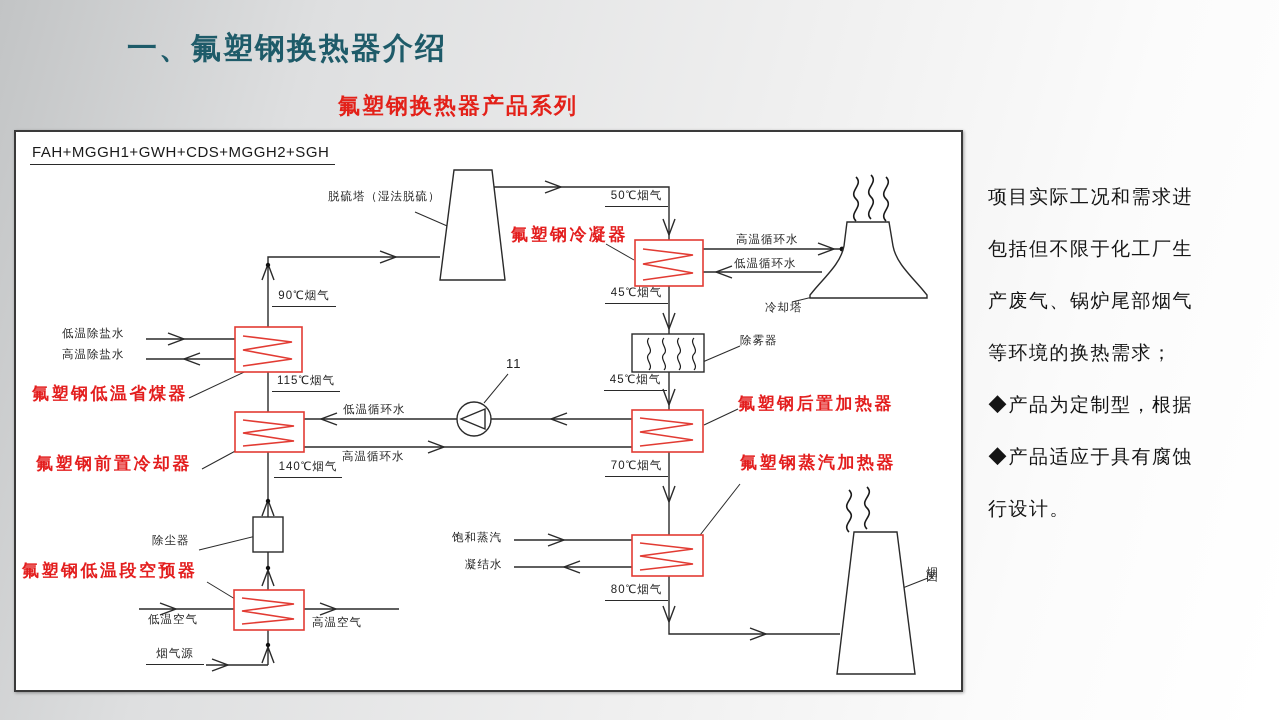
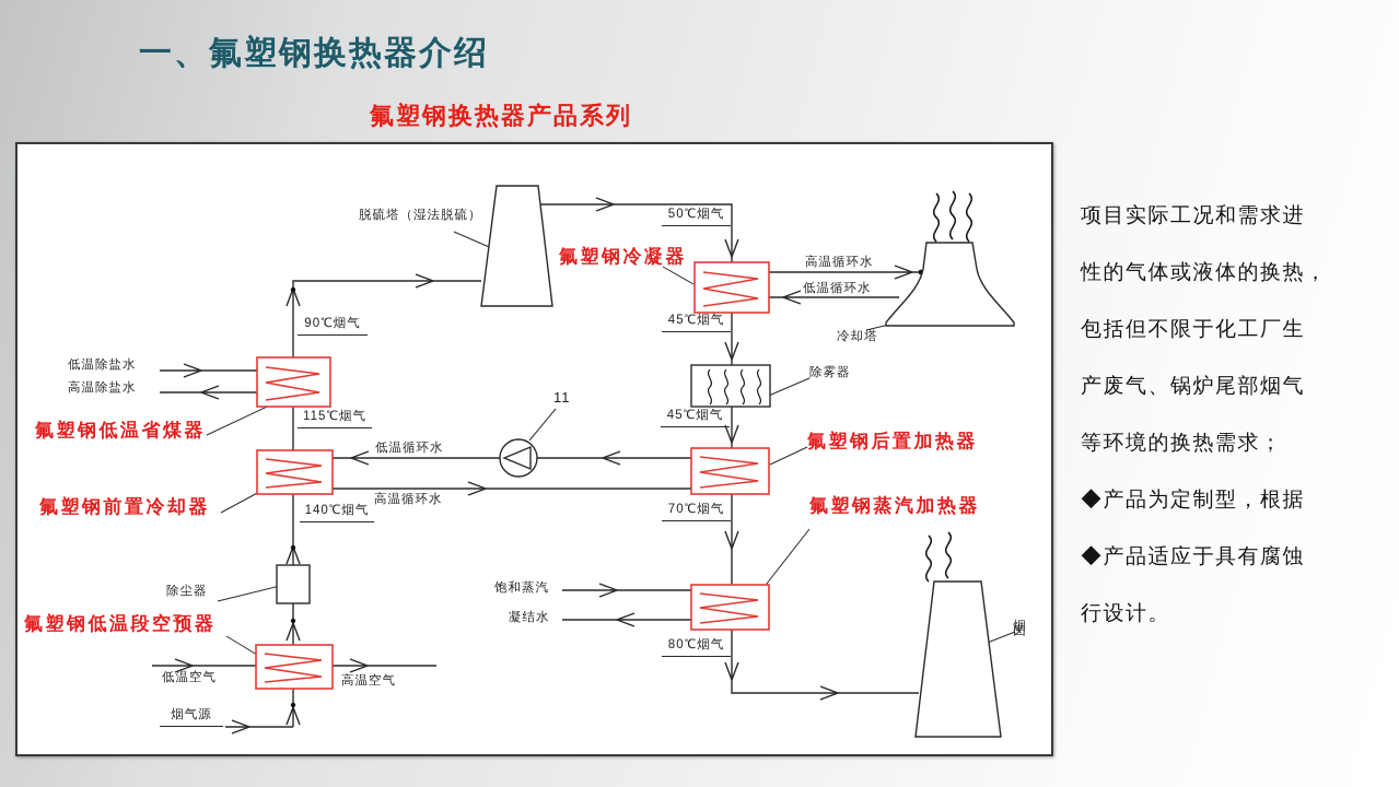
  一、氟塑钢换热器介绍
  氟塑钢换热器产品系列
- FAH+MGGH1+GWH+CDS+MGGH2+SGH
  脱硫塔（湿法脱硫）
  50℃烟气
  氟塑钢冷凝器
  高温循环水
  低温循环水
  冷却塔
  45℃烟气
  除雾器
  45℃烟气
  氟塑钢后置加热器
  11
  低温循环水
  高温循环水
  90℃烟气
  低温除盐水
  高温除盐水
  氟塑钢低温省煤器
  115℃烟气
  氟塑钢前置冷却器
  140℃烟气
  除尘器
  氟塑钢低温段空预器
  低温空气
  高温空气
  烟气源
  70℃烟气
  氟塑钢蒸汽加热器
  饱和蒸汽
  凝结水
  80℃烟气
  项目实际工况和需求进
+ 性的气体或液体的换热，
  包括但不限于化工厂生
  产废气、锅炉尾部烟气
  等环境的换热需求；
  ◆产品为定制型，根据
  ◆产品适应于具有腐蚀
  行设计。
